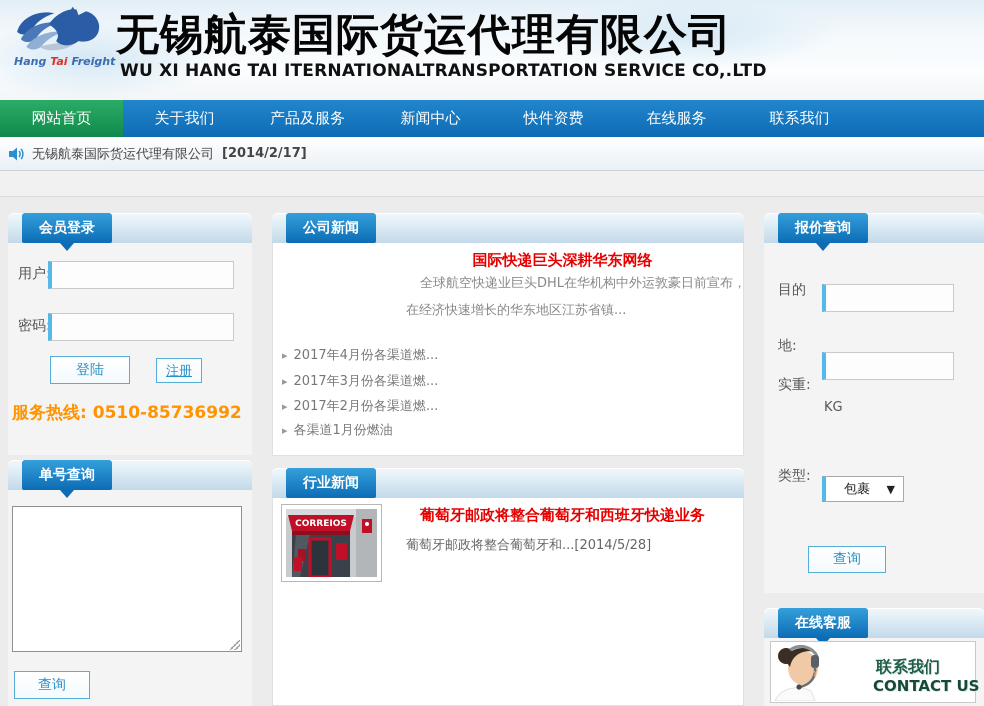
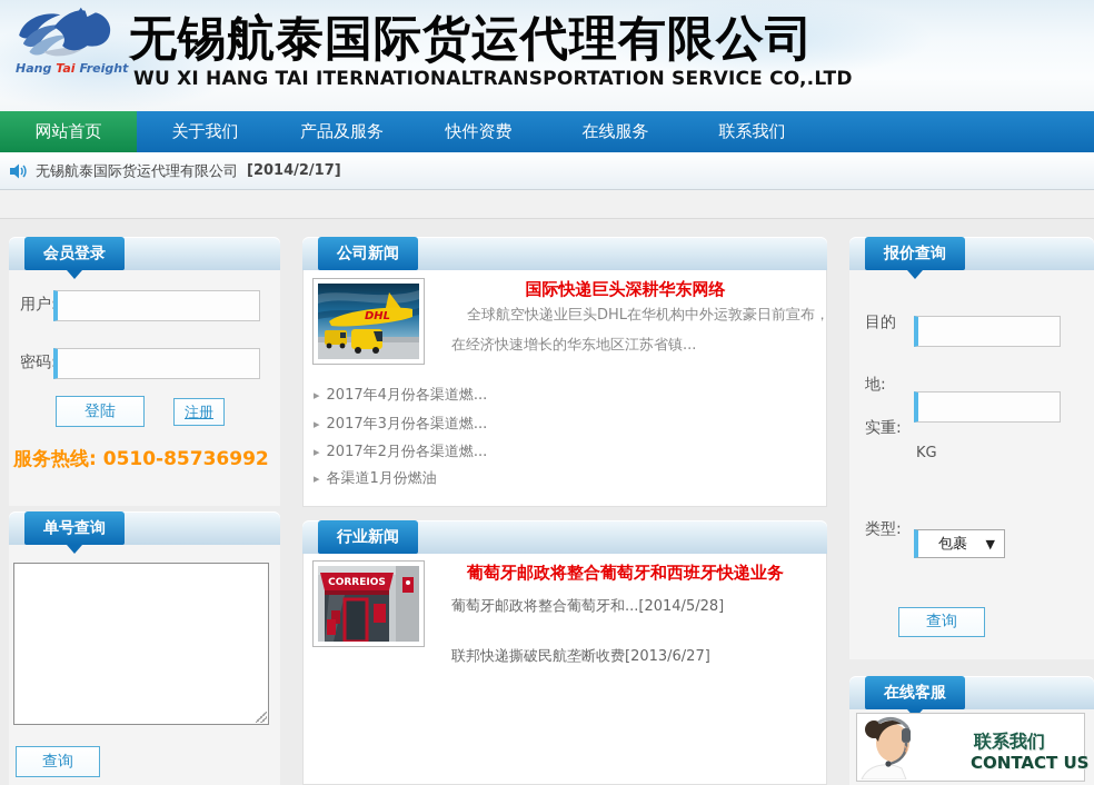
  Hang Tai Freight
  无锡航泰国际货运代理有限公司
  WU XI HANG TAI ITERNATIONALTRANSPORTATION SERVICE CO,.LTD
  网站首页
  关于我们
  产品及服务
- 新闻中心
  快件资费
  在线服务
  联系我们
  无锡航泰国际货运代理有限公司
  [2014/2/17]
  会员登录
  登陆
  注册
  服务热线: 0510-85736992
  单号查询
  查询
  公司新闻
+ DHL
  国际快递巨头深耕华东网络
  全球航空快递业巨头DHL在华机构中外运敦豪日前宣布，
  在经济快速增长的华东地区江苏省镇...
  ▸ 2017年4月份各渠道燃...
  ▸ 2017年3月份各渠道燃...
  ▸ 2017年2月份各渠道燃...
  ▸ 各渠道1月份燃油
  行业新闻
  CORREIOS
  葡萄牙邮政将整合葡萄牙和西班牙快递业务
  葡萄牙邮政将整合葡萄牙和...[2014/5/28]
+ 联邦快递撕破民航垄断收费[2013/6/27]
  报价查询
  目的地:
  实重:
  KG
  类型:
  包裹
  ▼
  查询
  在线客服
  联系我们
  CONTACT US
